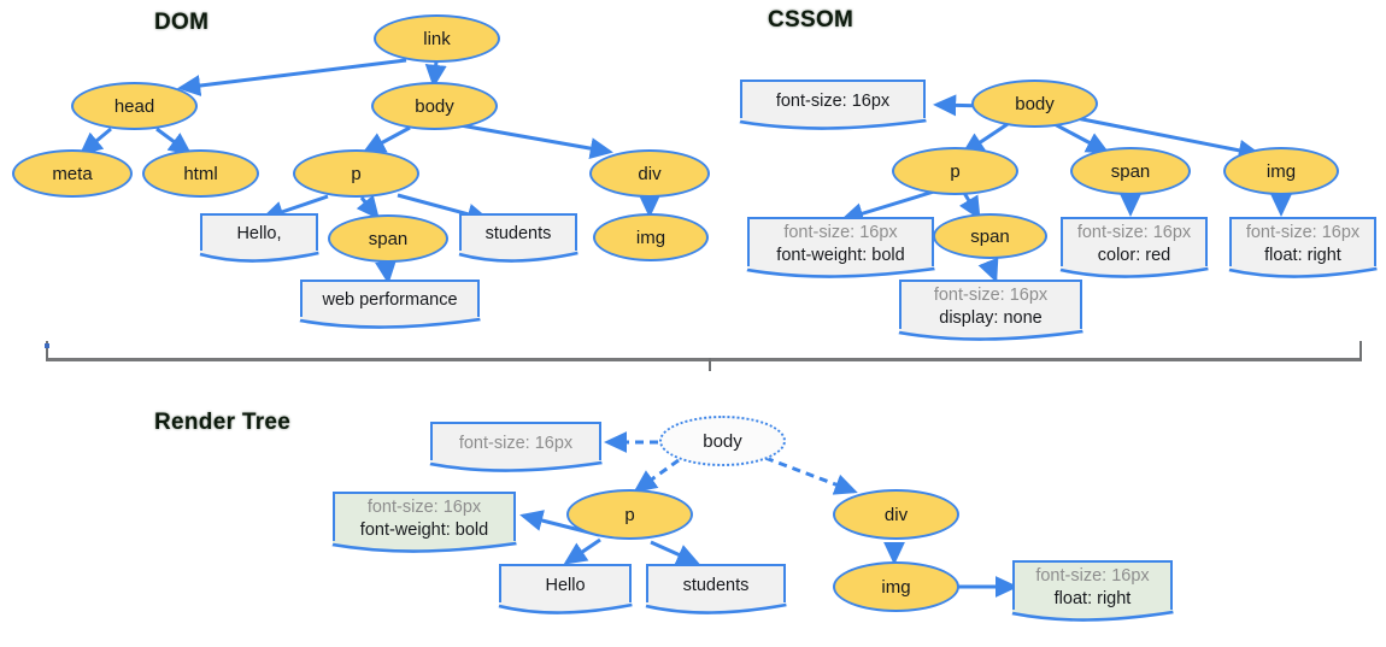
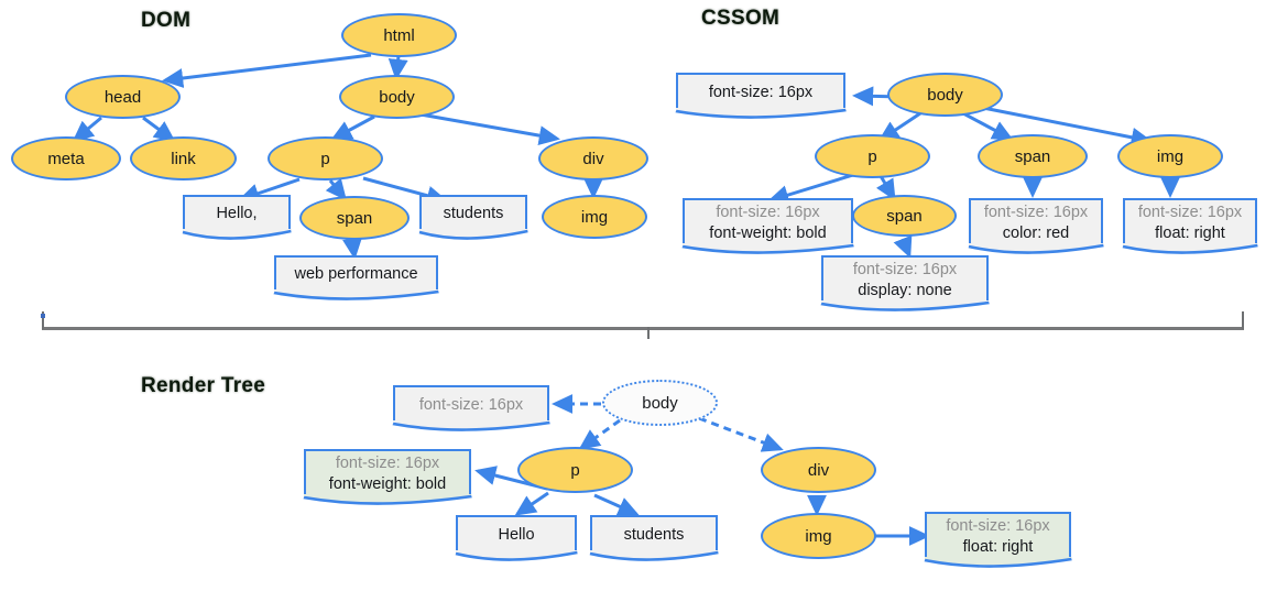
  DOM
  CSSOM
  Render Tree
- link
+ html
  head
  body
  meta
- html
+ link
  p
  div
  span
  img
  Hello,
  students
  web performance
  body
  p
  span
  img
  span
  font-size: 16px
  font-size: 16px
  font-weight: bold
  font-size: 16px
  color: red
  font-size: 16px
  float: right
  font-size: 16px
  display: none
  body
  p
  div
  img
  font-size: 16px
  font-size: 16px
  font-weight: bold
  Hello
  students
  font-size: 16px
  float: right
